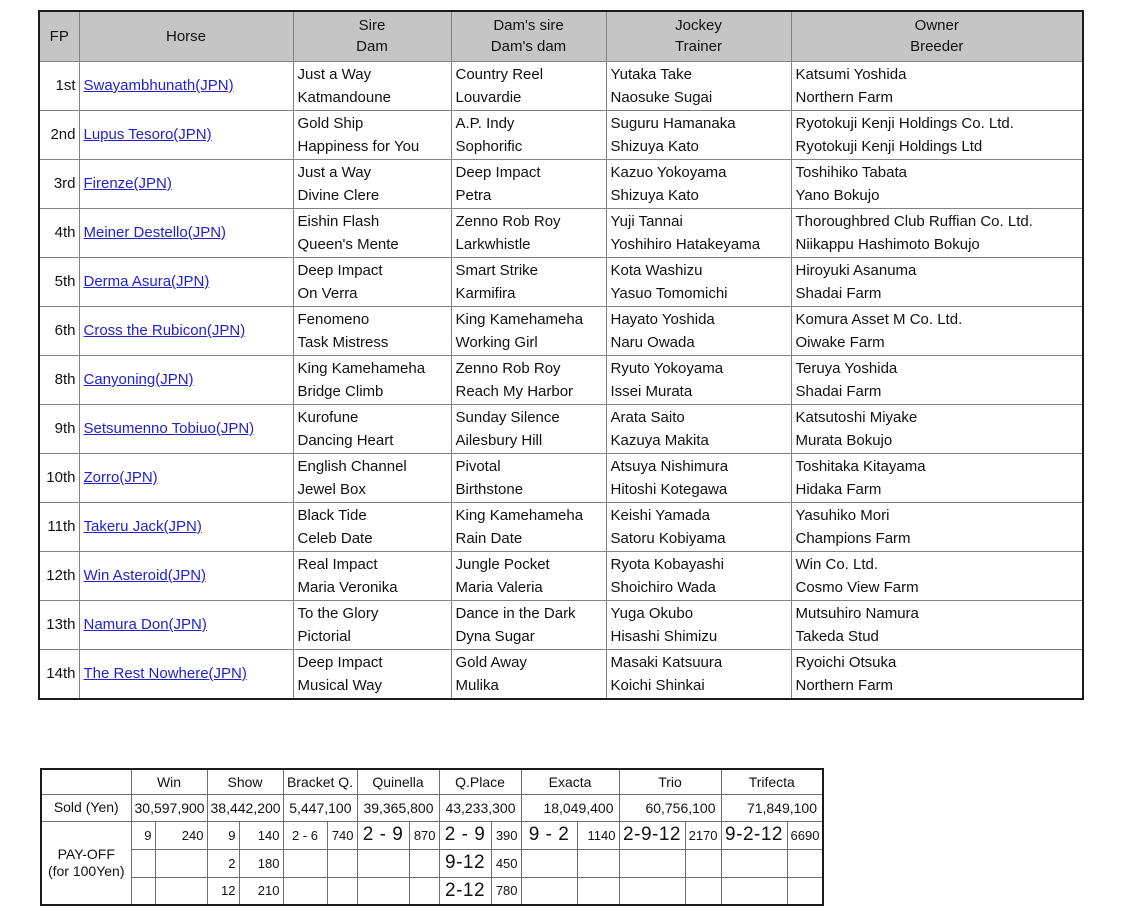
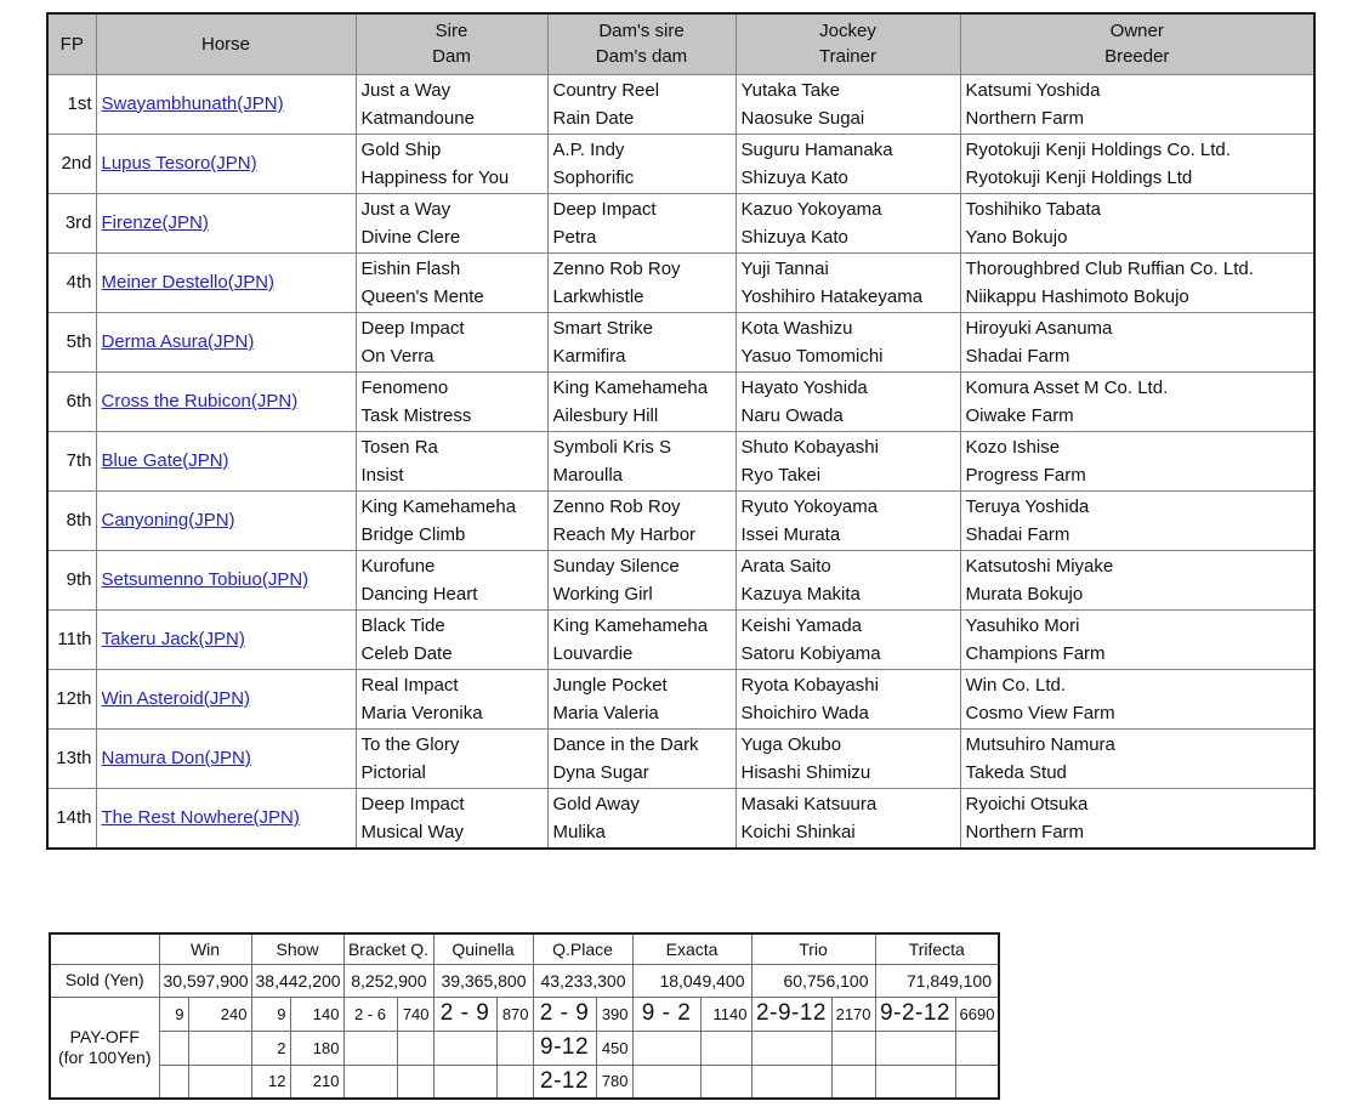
  FP	Horse	Sire Dam	Dam's sire Dam's dam	Jockey Trainer	Owner Breeder
- 1st	Swayambhunath(JPN)	Just a Way Katmandoune	Country Reel Louvardie	Yutaka Take Naosuke Sugai	Katsumi Yoshida Northern Farm
+ 1st	Swayambhunath(JPN)	Just a Way Katmandoune	Country Reel Rain Date	Yutaka Take Naosuke Sugai	Katsumi Yoshida Northern Farm
  2nd	Lupus Tesoro(JPN)	Gold Ship Happiness for You	A.P. Indy Sophorific	Suguru Hamanaka Shizuya Kato	Ryotokuji Kenji Holdings Co. Ltd. Ryotokuji Kenji Holdings Ltd
  3rd	Firenze(JPN)	Just a Way Divine Clere	Deep Impact Petra	Kazuo Yokoyama Shizuya Kato	Toshihiko Tabata Yano Bokujo
  4th	Meiner Destello(JPN)	Eishin Flash Queen's Mente	Zenno Rob Roy Larkwhistle	Yuji Tannai Yoshihiro Hatakeyama	Thoroughbred Club Ruffian Co. Ltd. Niikappu Hashimoto Bokujo
  5th	Derma Asura(JPN)	Deep Impact On Verra	Smart Strike Karmifira	Kota Washizu Yasuo Tomomichi	Hiroyuki Asanuma Shadai Farm
- 6th	Cross the Rubicon(JPN)	Fenomeno Task Mistress	King Kamehameha Working Girl	Hayato Yoshida Naru Owada	Komura Asset M Co. Ltd. Oiwake Farm
+ 6th	Cross the Rubicon(JPN)	Fenomeno Task Mistress	King Kamehameha Ailesbury Hill	Hayato Yoshida Naru Owada	Komura Asset M Co. Ltd. Oiwake Farm
+ 7th	Blue Gate(JPN)	Tosen Ra Insist	Symboli Kris S Maroulla	Shuto Kobayashi Ryo Takei	Kozo Ishise Progress Farm
  8th	Canyoning(JPN)	King Kamehameha Bridge Climb	Zenno Rob Roy Reach My Harbor	Ryuto Yokoyama Issei Murata	Teruya Yoshida Shadai Farm
- 9th	Setsumenno Tobiuo(JPN)	Kurofune Dancing Heart	Sunday Silence Ailesbury Hill	Arata Saito Kazuya Makita	Katsutoshi Miyake Murata Bokujo
+ 9th	Setsumenno Tobiuo(JPN)	Kurofune Dancing Heart	Sunday Silence Working Girl	Arata Saito Kazuya Makita	Katsutoshi Miyake Murata Bokujo
- 10th	Zorro(JPN)	English Channel Jewel Box	Pivotal Birthstone	Atsuya Nishimura Hitoshi Kotegawa	Toshitaka Kitayama Hidaka Farm
- 11th	Takeru Jack(JPN)	Black Tide Celeb Date	King Kamehameha Rain Date	Keishi Yamada Satoru Kobiyama	Yasuhiko Mori Champions Farm
+ 11th	Takeru Jack(JPN)	Black Tide Celeb Date	King Kamehameha Louvardie	Keishi Yamada Satoru Kobiyama	Yasuhiko Mori Champions Farm
  12th	Win Asteroid(JPN)	Real Impact Maria Veronika	Jungle Pocket Maria Valeria	Ryota Kobayashi Shoichiro Wada	Win Co. Ltd. Cosmo View Farm
  13th	Namura Don(JPN)	To the Glory Pictorial	Dance in the Dark Dyna Sugar	Yuga Okubo Hisashi Shimizu	Mutsuhiro Namura Takeda Stud
  14th	The Rest Nowhere(JPN)	Deep Impact Musical Way	Gold Away Mulika	Masaki Katsuura Koichi Shinkai	Ryoichi Otsuka Northern Farm
  	Win	Show	Bracket Q.	Quinella	Q.Place	Exacta	Trio	Trifecta
- Sold (Yen)	30,597,900	38,442,200	5,447,100	39,365,800	43,233,300	18,049,400	60,756,100	71,849,100
+ Sold (Yen)	30,597,900	38,442,200	8,252,900	39,365,800	43,233,300	18,049,400	60,756,100	71,849,100
  PAY-OFF (for 100Yen)	9	240	9	140	2 - 6	740	2 - 9	870	2 - 9	390	9 - 2	1140	2-9-12	2170	9-2-12	6690
  		2	180					9-12	450
  		12	210					2-12	780
